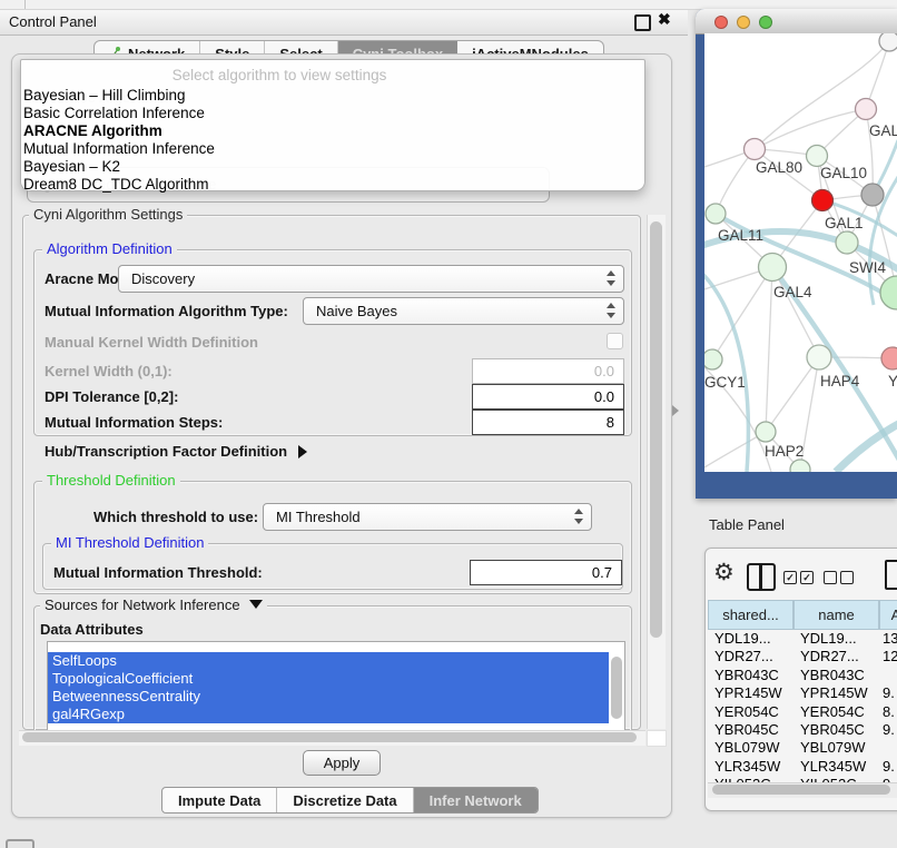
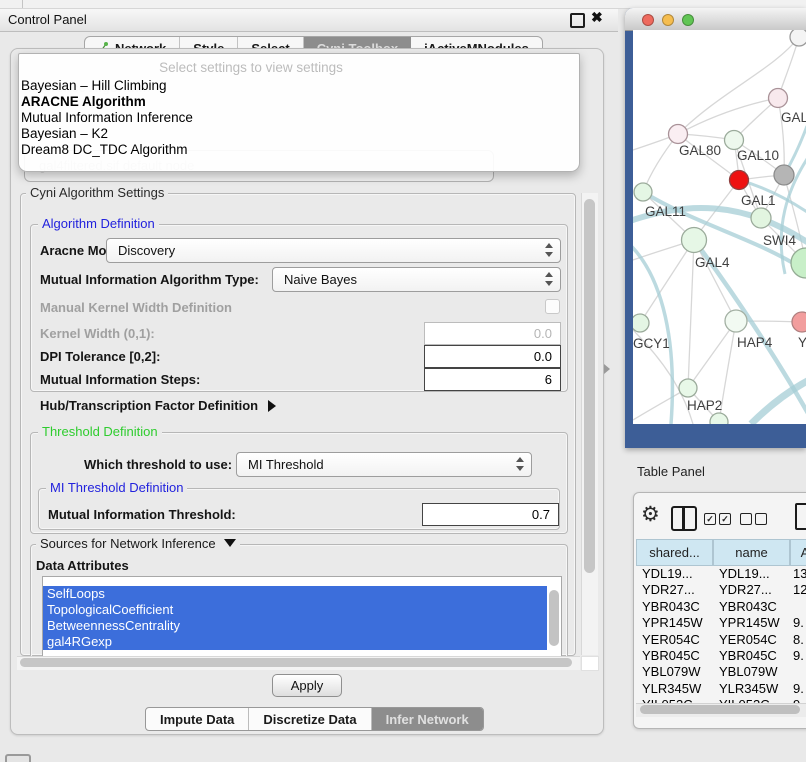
  Control Panel
  ✖
  Cyni Algorithm Settings
  Algorithm Definition
  Aracne Mo
  Discovery
  Mutual Information Algorithm Type:
  Naive Bayes
  Manual Kernel Width Definition
  Kernel Width (0,1):
  0.0
  DPI Tolerance [0,2]:
  0.0
  Mutual Information Steps:
- 8
+ 6
  Hub/Transcription Factor Definition
  Threshold Definition
  Which threshold to use:
  MI Threshold
  MI Threshold Definition
  Mutual Information Threshold:
  0.7
  Sources for Network Inference
  Data Attributes
  SelfLoops
  TopologicalCoefficient
  BetweennessCentrality
  gal4RGexp
  Apply
  Impute Data
  Discretize Data
  Infer Network
- Select algorithm to view settings
+ Select settings to view settings
  Bayesian – Hill Climbing
- Basic Correlation Inference
  ARACNE Algorithm
  Mutual Information Inference
  Bayesian – K2
  Dream8 DC_TDC Algorithm
  GAL
  GAL80
  GAL10
  GAL1
  GAL11
  SWI4
  GAL4
  GCY1
  HAP4
  Y
  HAP2
  Table Panel
  ⚙
  ✓
  ✓
  shared...
  name
  A
  YDL19...
  YDL19...
  13
  YDR27...
  YDR27...
  12
  YBR043C
  YBR043C
  YPR145W
  YPR145W
  9.
  YER054C
  YER054C
  8.
  YBR045C
  YBR045C
  9.
  YBL079W
  YBL079W
  YLR345W
  YLR345W
  9.
